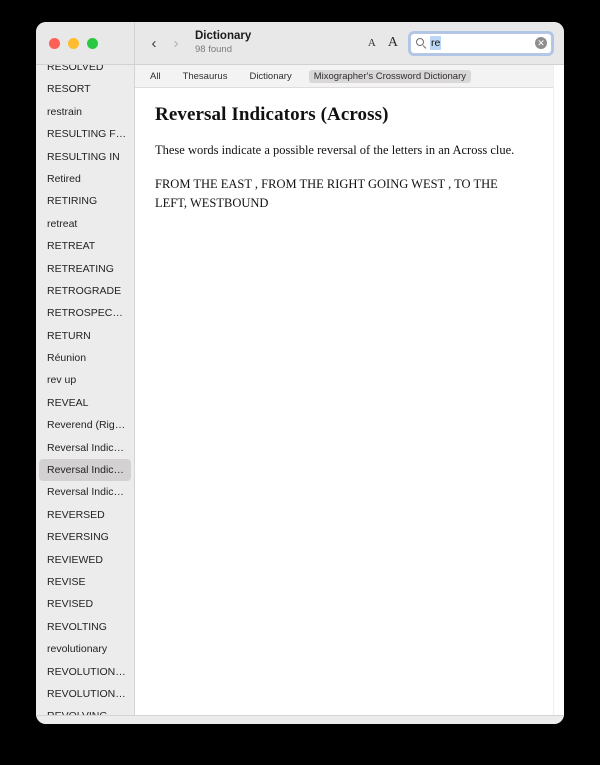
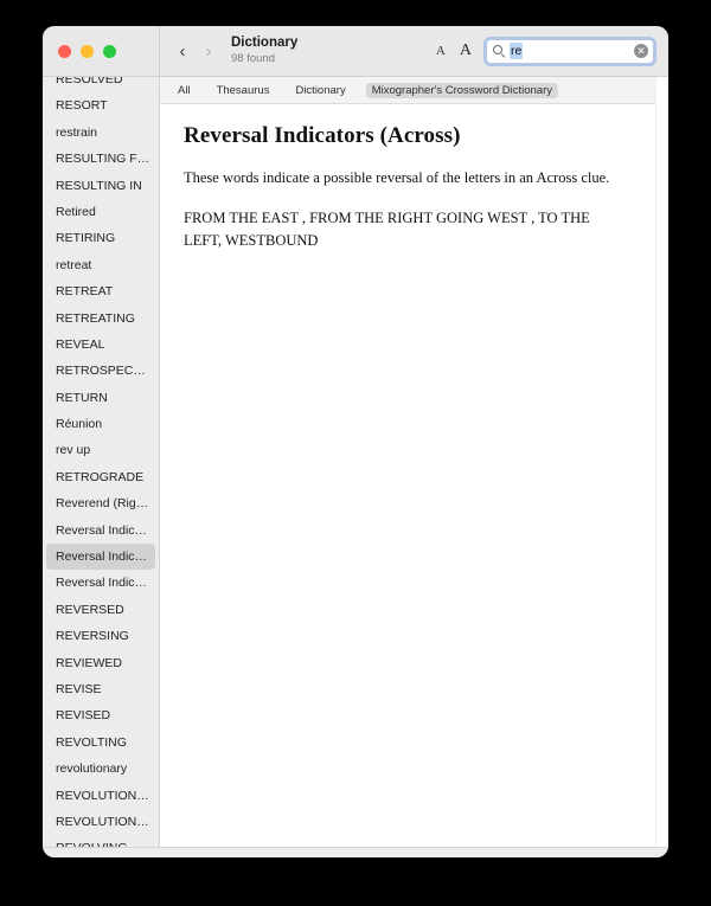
  ‹
  ›
  Dictionary
  98 found
  A
  A
  re
  ✕
  RESOLVED
  RESORT
  restrain
  RESULTING FR...
  RESULTING IN
  Retired
  RETIRING
  retreat
  RETREAT
  RETREATING
- RETROGRADE
+ REVEAL
  RETROSPECTIV
  RETURN
  Réunion
  rev up
- REVEAL
+ RETROGRADE
  Reverend (Righ...
  Reversal Indicat...
  Reversal Indicat...
  Reversal Indicat...
  REVERSED
  REVERSING
  REVIEWED
  REVISE
  REVISED
  REVOLTING
  revolutionary
  REVOLUTIONA...
  REVOLUTIONA...
  All
  Thesaurus
  Dictionary
  Mixographer's Crossword Dictionary
  Reversal Indicators (Across)
  These words indicate a possible reversal of the letters in an Across clue.
  FROM THE EAST , FROM THE RIGHT GOING WEST , TO THE LEFT, WESTBOUND
